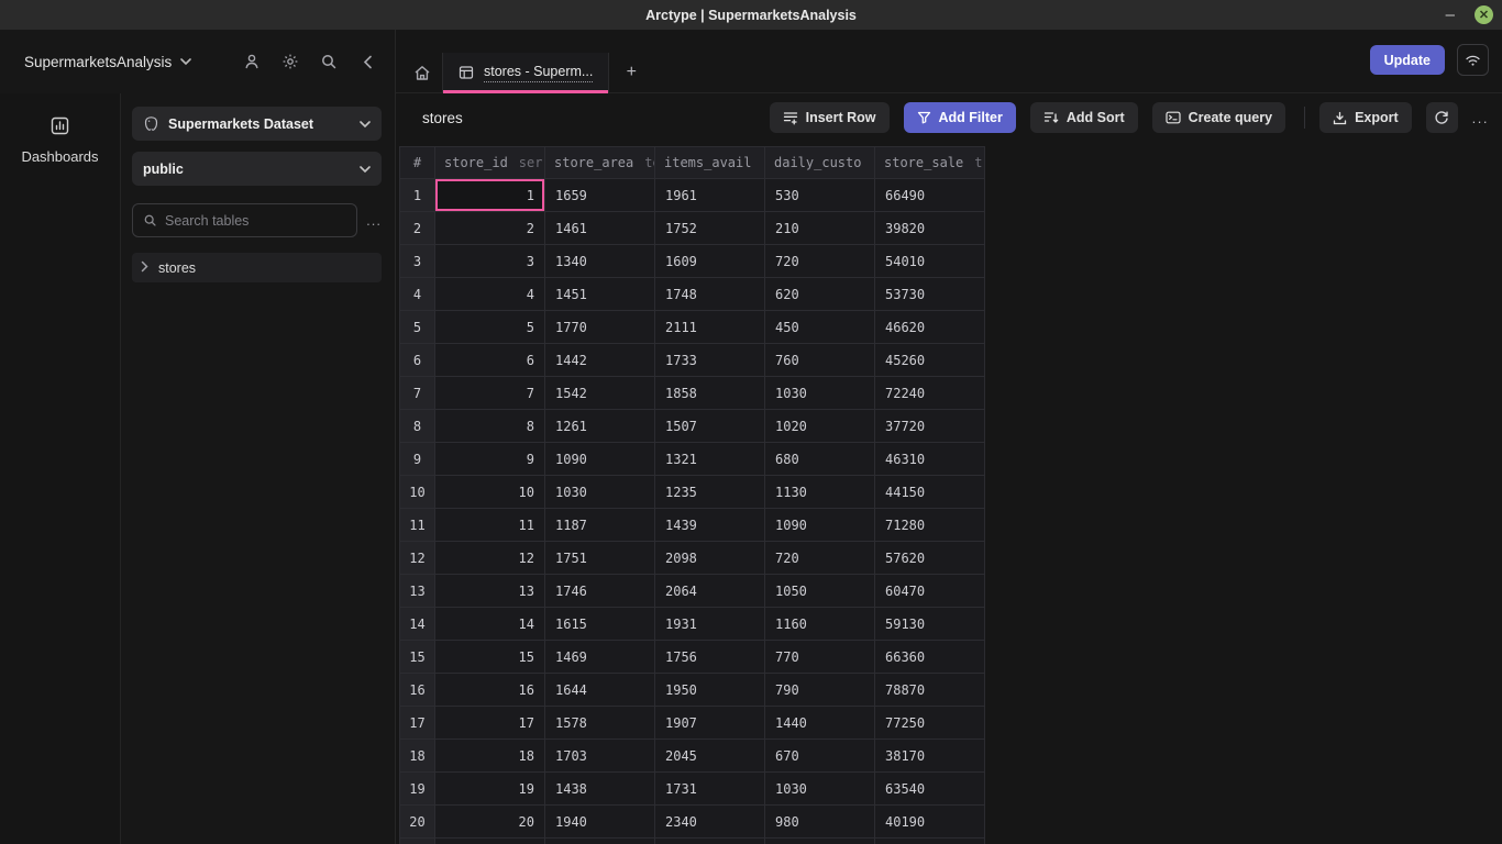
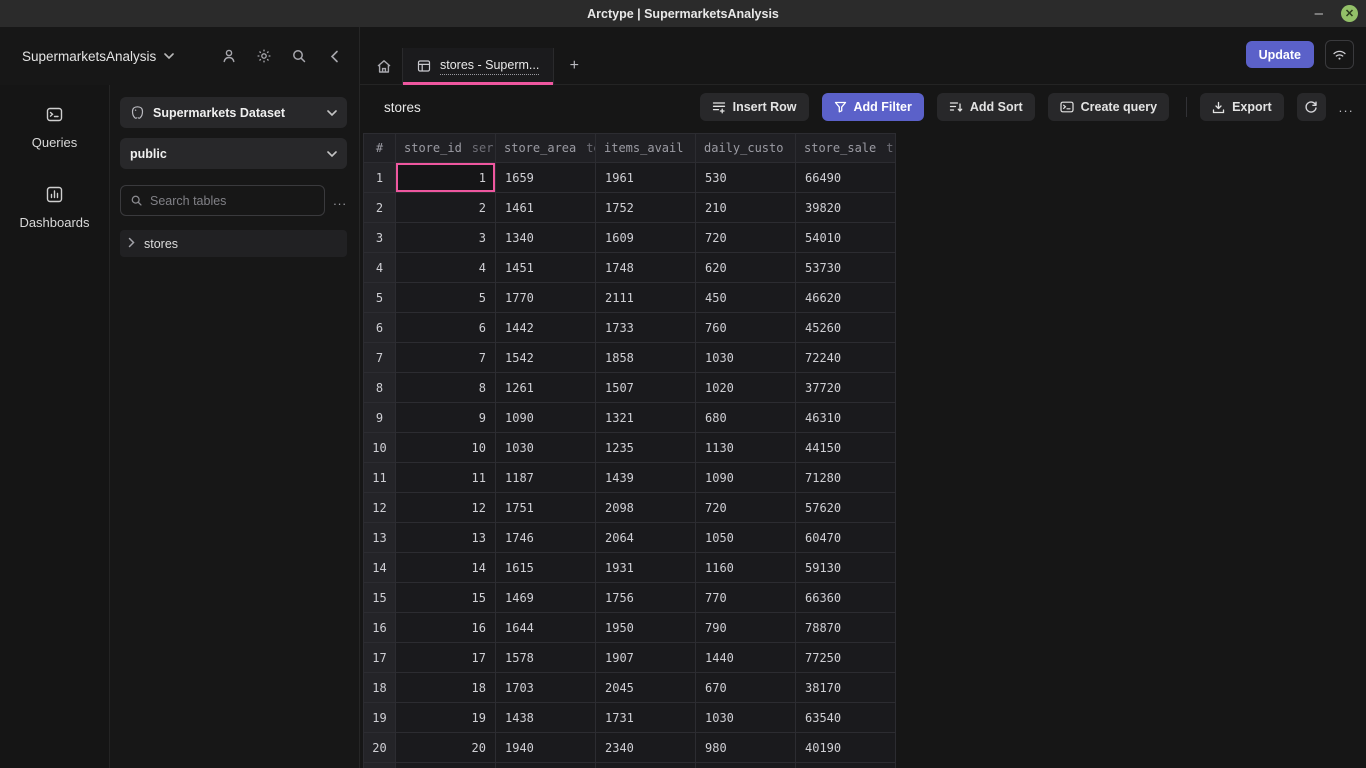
  Arctype | SupermarketsAnalysis
  –
  ✕
  SupermarketsAnalysis
+ Queries
  Dashboards
  Supermarkets Dataset
  public
  Search tables
  ...
  stores
  stores - Superm...
  +
  Update
  stores
  Insert Row
  Add Filter
  Add Sort
  Create query
  Export
  ...
  #
  store_id
  ser
  store_area
  items_avail
  daily_custo
  store_sale
  t
  1
  1
  1659
  1961
  530
  66490
  2
  2
  1461
  1752
  210
  39820
  3
  3
  1340
  1609
  720
  54010
  4
  4
  1451
  1748
  620
  53730
  5
  5
  1770
  2111
  450
  46620
  6
  6
  1442
  1733
  760
  45260
  7
  7
  1542
  1858
  1030
  72240
  8
  8
  1261
  1507
  1020
  37720
  9
  9
  1090
  1321
  680
  46310
  10
  10
  1030
  1235
  1130
  44150
  11
  11
  1187
  1439
  1090
  71280
  12
  12
  1751
  2098
  720
  57620
  13
  13
  1746
  2064
  1050
  60470
  14
  14
  1615
  1931
  1160
  59130
  15
  15
  1469
  1756
  770
  66360
  16
  16
  1644
  1950
  790
  78870
  17
  17
  1578
  1907
  1440
  77250
  18
  18
  1703
  2045
  670
  38170
  19
  19
  1438
  1731
  1030
  63540
  20
  20
  1940
  2340
  980
  40190
